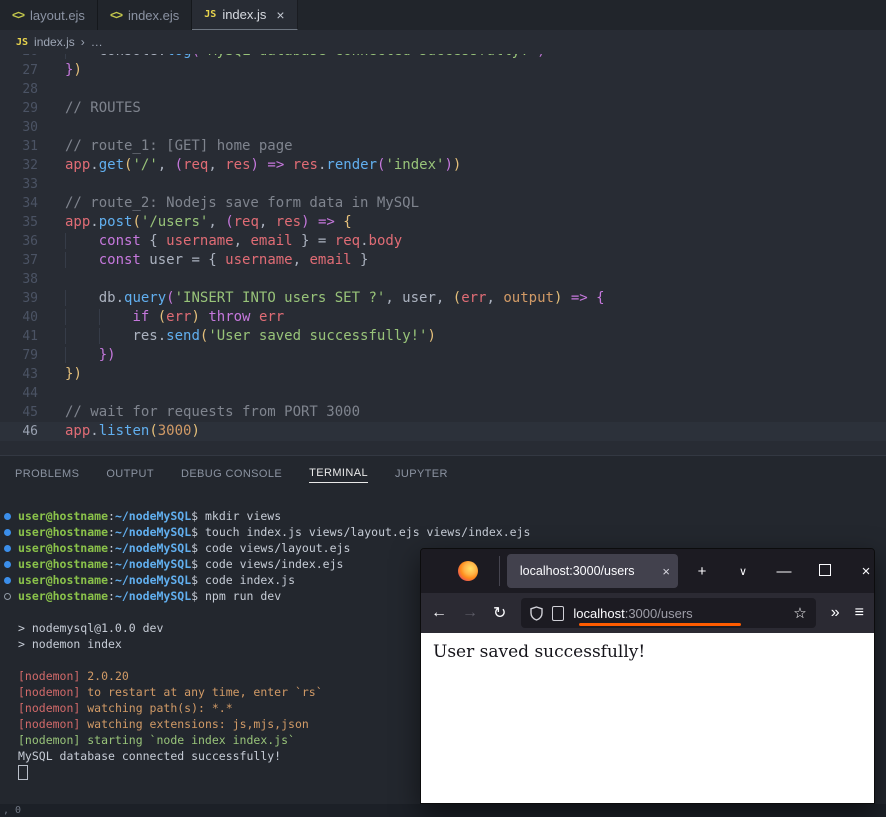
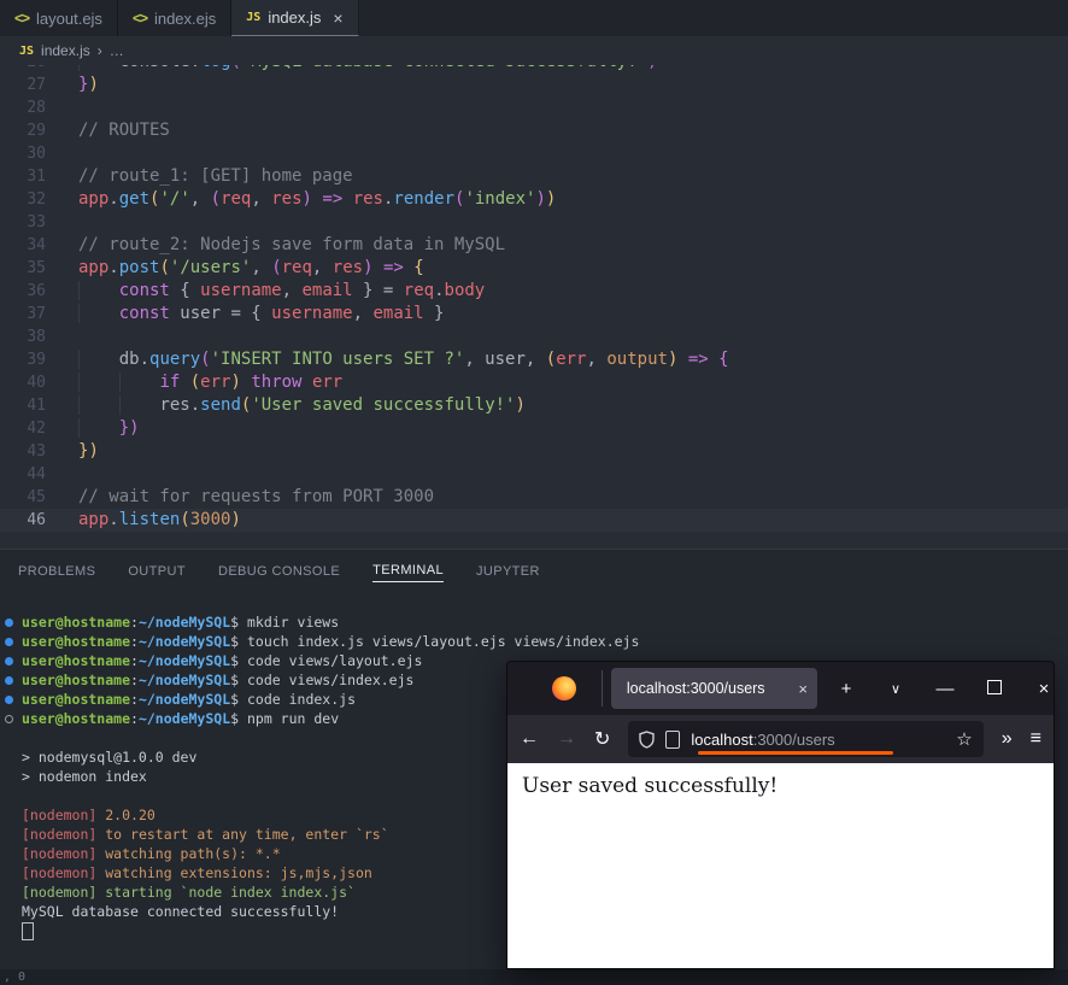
  <>
  layout.ejs
  <>
  index.ejs
  JS
  index.js
  ×
  JS
  index.js
  ›
  …
  27
  })
  28
  29
  // ROUTES
  30
  31
  // route_1: [GET] home page
  32
  app.get('/', (req, res) => res.render('index'))
  33
  34
  // route_2: Nodejs save form data in MySQL
  35
  app.post('/users', (req, res) => {
  36
  const { username, email } = req.body
  37
  const user = { username, email }
  38
  39
  db.query('INSERT INTO users SET ?', user, (err, output) => {
  40
  if (err) throw err
  41
  res.send('User saved successfully!')
- 79
+ 42
  })
  43
  })
  44
  45
  // wait for requests from PORT 3000
  46
  app.listen(3000)
  PROBLEMS
  OUTPUT
  DEBUG CONSOLE
  TERMINAL
  JUPYTER
  user@hostname
  :
  ~/nodeMySQL
  $
  mkdir views
  user@hostname
  :
  ~/nodeMySQL
  $
  touch index.js views/layout.ejs views/index.ejs
  user@hostname
  :
  ~/nodeMySQL
  $
  code views/layout.ejs
  user@hostname
  :
  ~/nodeMySQL
  $
  code views/index.ejs
  user@hostname
  :
  ~/nodeMySQL
  $
  code index.js
  user@hostname
  :
  ~/nodeMySQL
  $
  npm run dev
  > nodemysql@1.0.0 dev
  > nodemon index
  [nodemon]
  2.0.20
  [nodemon]
  to restart at any time, enter `rs`
  [nodemon]
  watching path(s): *.*
  [nodemon]
  watching extensions: js,mjs,json
  [nodemon] starting `node index index.js`
  MySQL database connected successfully!
  , 0
  localhost:3000/users
  ×
  +
  ∨
  —
  ×
  ←
  →
  ↻
  localhost:3000/users
  ☆
  »
  ≡
  User saved successfully!
